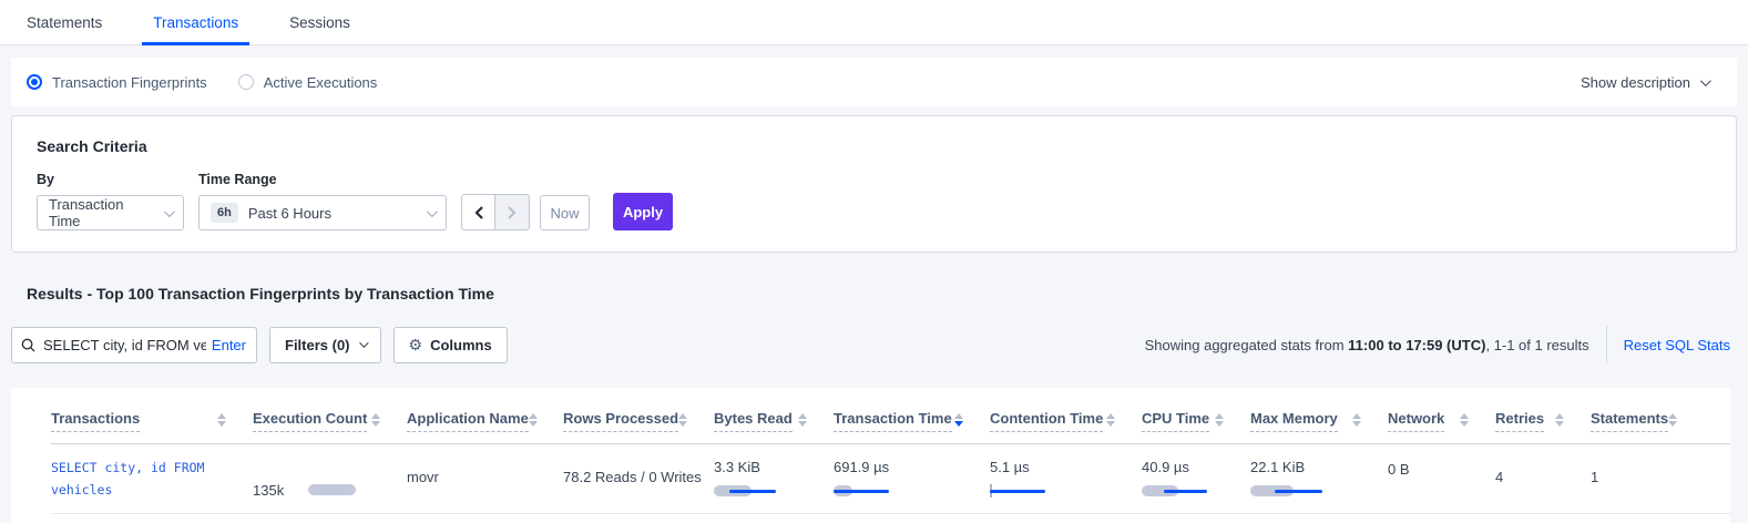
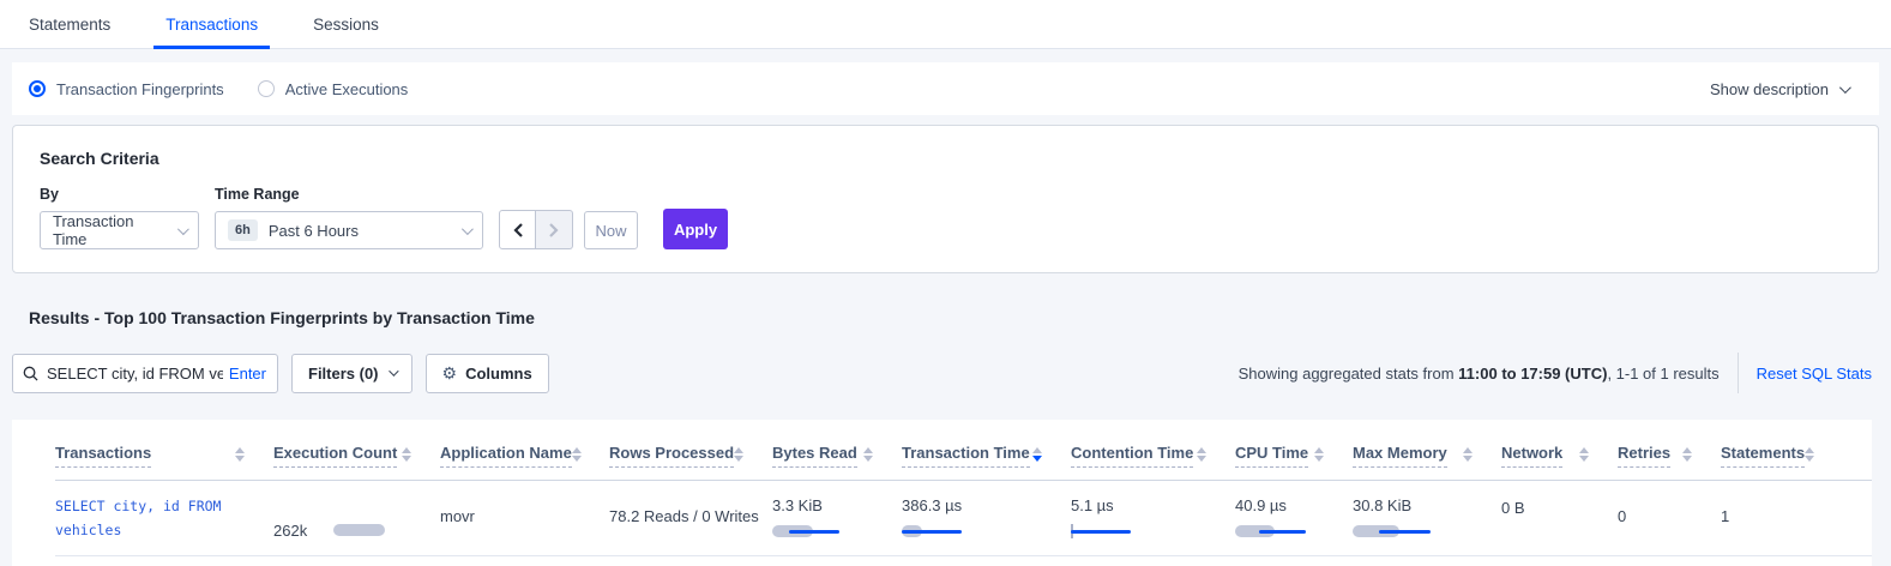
  Statements
  Transactions
  Sessions
  Transaction Fingerprints
  Active Executions
  Show description
  Search Criteria
  By
  Transaction Time
  Time Range
  6h
  Past 6 Hours
  Now
  Apply
  Results - Top 100 Transaction Fingerprints by Transaction Time
  SELECT city, id FROM ve
  Enter
  Filters (0)
  ⚙
  Columns
  Showing aggregated stats from 11:00 to 17:59 (UTC), 1-1 of 1 results
  Reset SQL Stats
  Transactions
  Execution Count
  Application Name
  Rows Processed
  Bytes Read
  Transaction Time
  Contention Time
  CPU Time
  Max Memory
  Network
  Retries
  Statements
  SELECT city, id FROM vehicles
- 135k
+ 262k
  movr
  78.2 Reads / 0 Writes
  3.3 KiB
- 691.9 µs
+ 386.3 µs
  5.1 µs
  40.9 µs
- 22.1 KiB
+ 30.8 KiB
  0 B
- 4
+ 0
  1
